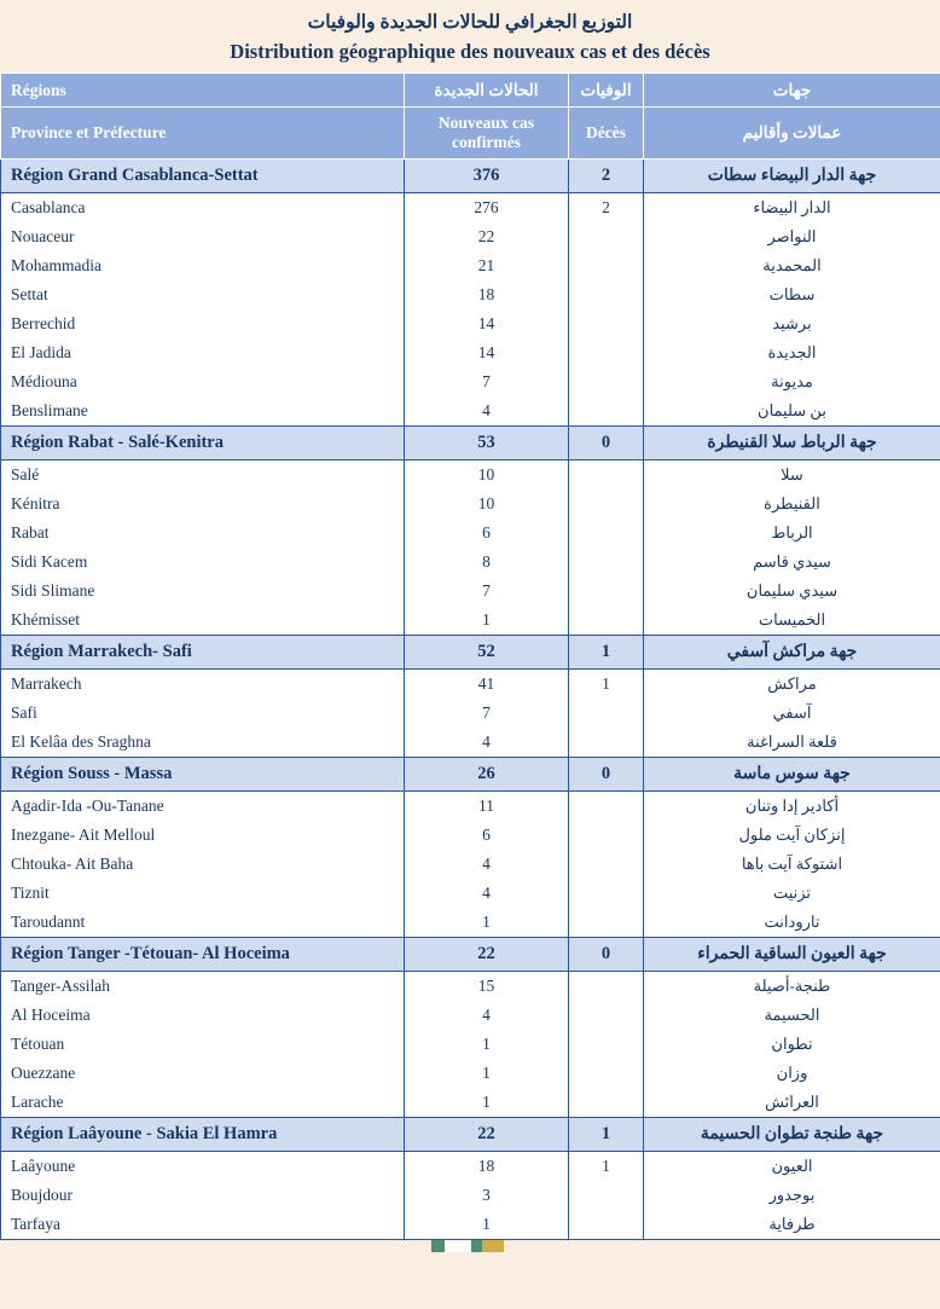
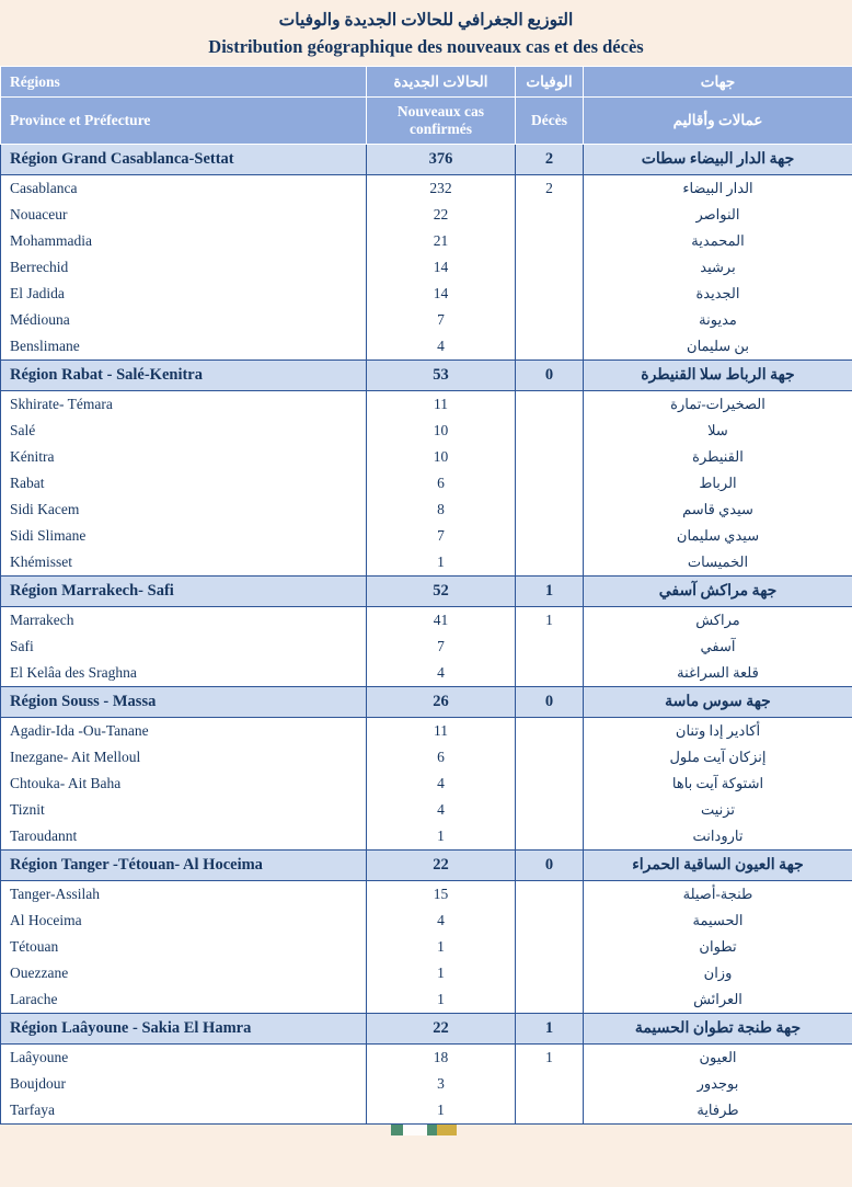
  التوزيع الجغرافي للحالات الجديدة والوفيات
  Distribution géographique des nouveaux cas et des décès
  Régions	الحالات الجديدة	الوفيات	جهات
  Province et Préfecture	Nouveaux cas confirmés	Décès	عمالات وأقاليم
  Région Grand Casablanca-Settat	376	2	جهة الدار البيضاء سطات
- Casablanca	276	2	الدار البيضاء
+ Casablanca	232	2	الدار البيضاء
  Nouaceur	22		النواصر
  Mohammadia	21		المحمدية
- Settat	18		سطات
  Berrechid	14		برشيد
  El Jadida	14		الجديدة
  Médiouna	7		مديونة
  Benslimane	4		بن سليمان
  Région Rabat - Salé-Kenitra	53	0	جهة الرباط سلا القنيطرة
+ Skhirate- Témara	11		الصخيرات-تمارة
  Salé	10		سلا
  Kénitra	10		القنيطرة
  Rabat	6		الرباط
  Sidi Kacem	8		سيدي قاسم
  Sidi Slimane	7		سيدي سليمان
  Khémisset	1		الخميسات
  Région Marrakech- Safi	52	1	جهة مراكش آسفي
  Marrakech	41	1	مراكش
  Safi	7		آسفي
  El Kelâa des Sraghna	4		قلعة السراغنة
  Région Souss - Massa	26	0	جهة سوس ماسة
  Agadir-Ida -Ou-Tanane	11		أكادير إدا وتنان
  Inezgane- Ait Melloul	6		إنزكان آيت ملول
  Chtouka- Ait Baha	4		اشتوكة آيت باها
  Tiznit	4		تزنيت
  Taroudannt	1		تارودانت
  Région Tanger -Tétouan- Al Hoceima	22	0	جهة العيون الساقية الحمراء
  Tanger-Assilah	15		طنجة-أصيلة
  Al Hoceima	4		الحسيمة
  Tétouan	1		تطوان
  Ouezzane	1		وزان
  Larache	1		العرائش
  Région Laâyoune - Sakia El Hamra	22	1	جهة طنجة تطوان الحسيمة
  Laâyoune	18	1	العيون
  Boujdour	3		بوجدور
  Tarfaya	1		طرفاية
